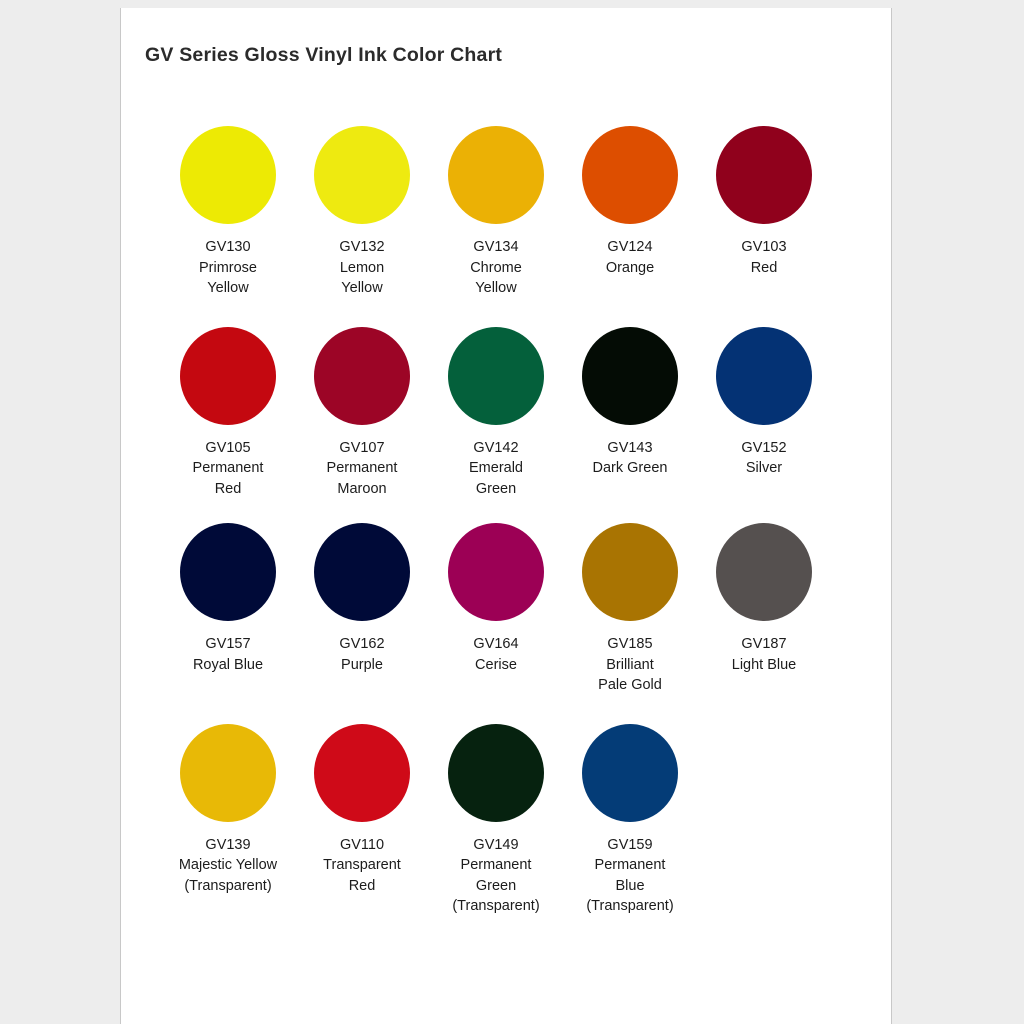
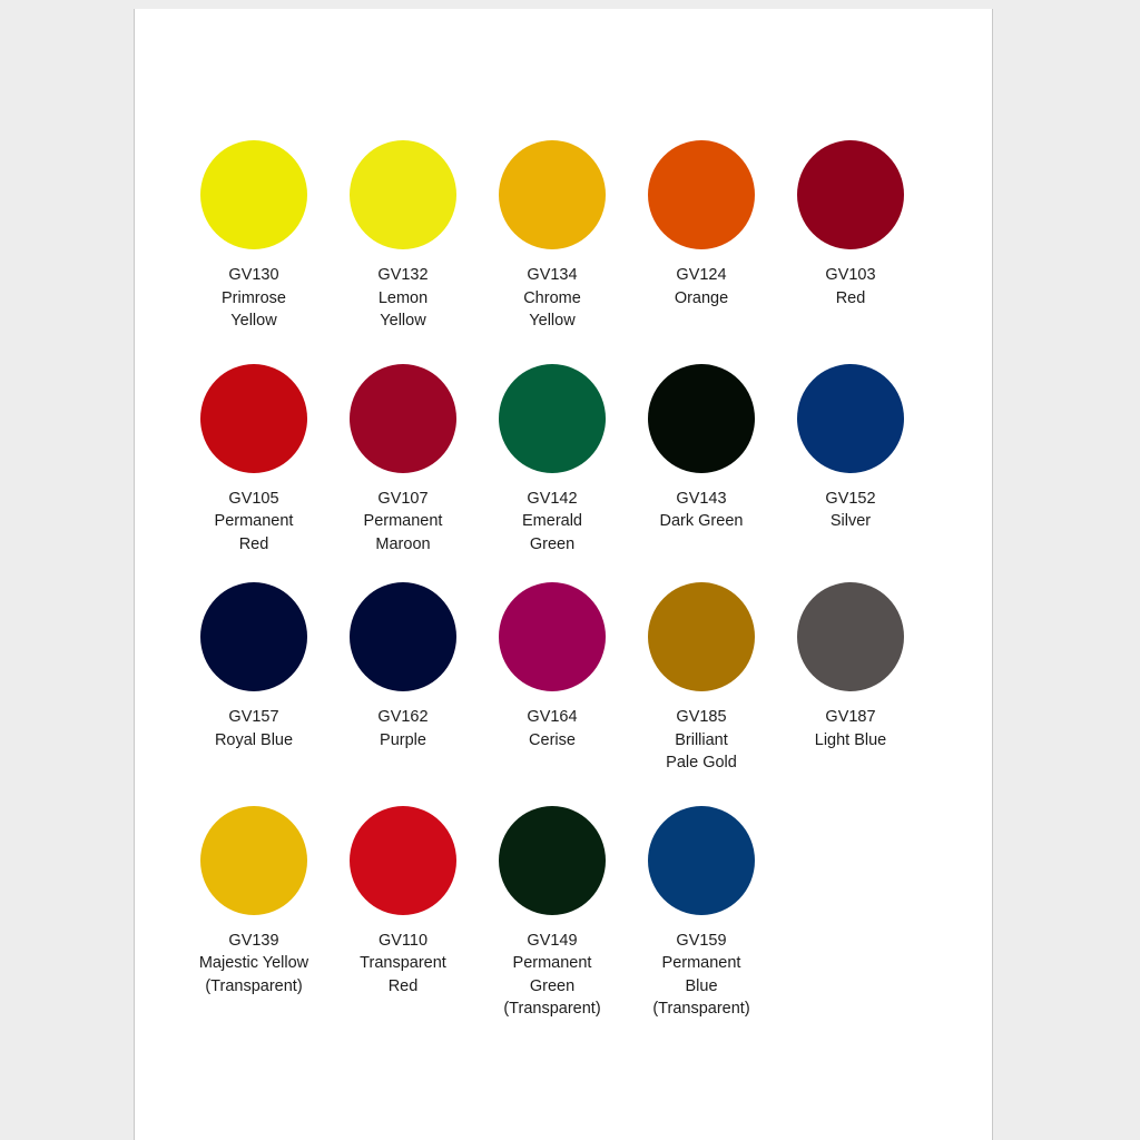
- GV Series Gloss Vinyl Ink Color Chart
  GV130
  Primrose
  Yellow
  GV132
  Lemon
  Yellow
  GV134
  Chrome
  Yellow
  GV124
  Orange
  GV103
  Red
  GV105
  Permanent
  Red
  GV107
  Permanent
  Maroon
  GV142
  Emerald
  Green
  GV143
  Dark Green
  GV152
  Silver
  GV157
  Royal Blue
  GV162
  Purple
  GV164
  Cerise
  GV185
  Brilliant
  Pale Gold
  GV187
  Light Blue
  GV139
  Majestic Yellow
  (Transparent)
  GV110
  Transparent
  Red
  GV149
  Permanent
  Green
  (Transparent)
  GV159
  Permanent
  Blue
  (Transparent)
